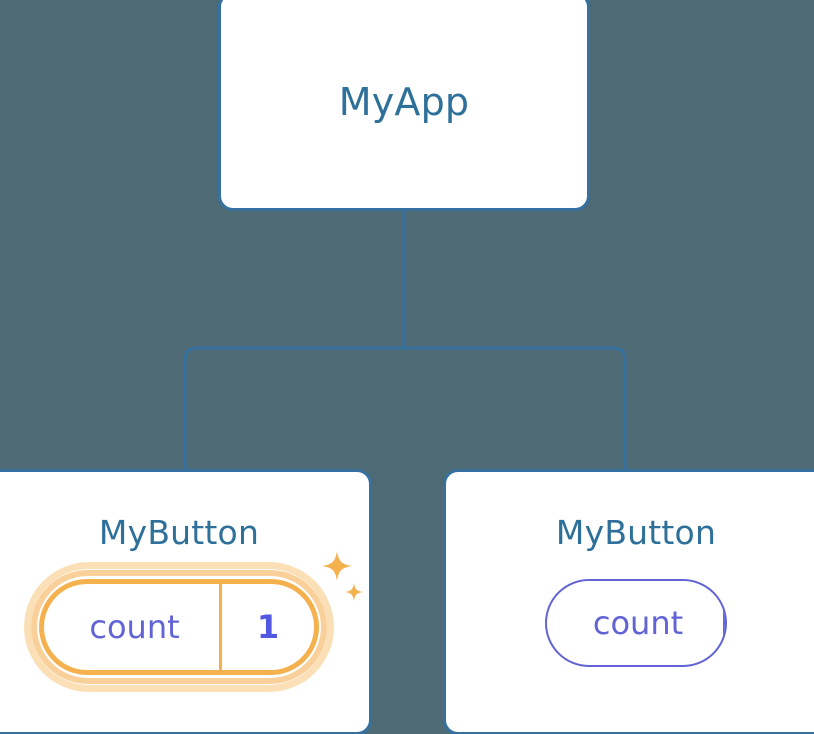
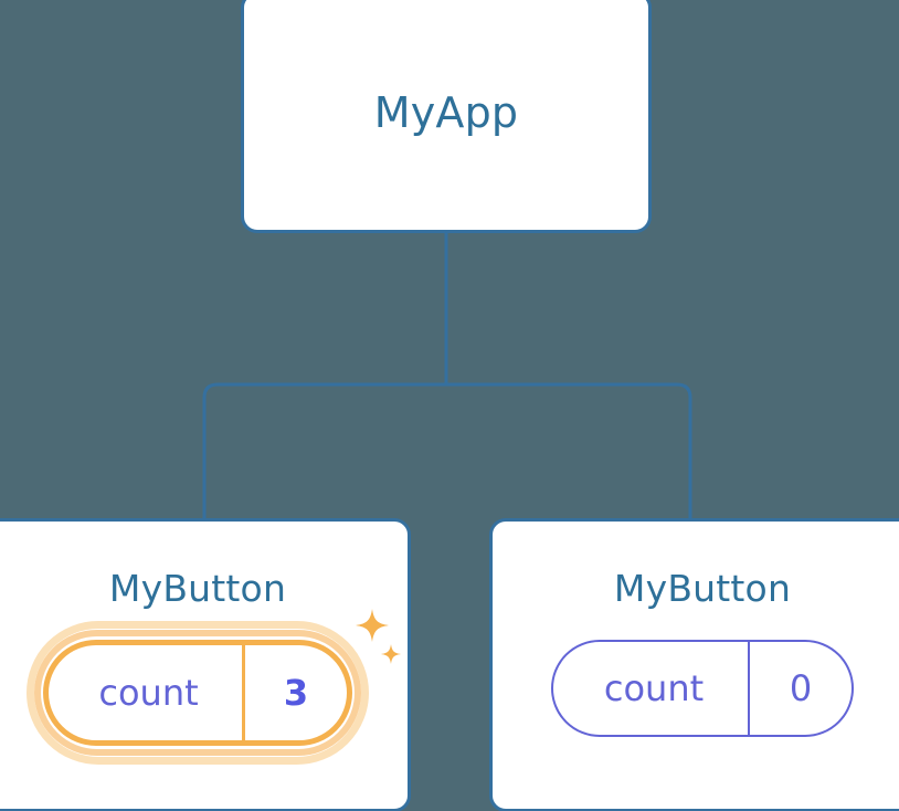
  MyApp
  MyButton
  count
- 1
+ 3
  MyButton
  count
+ 0
